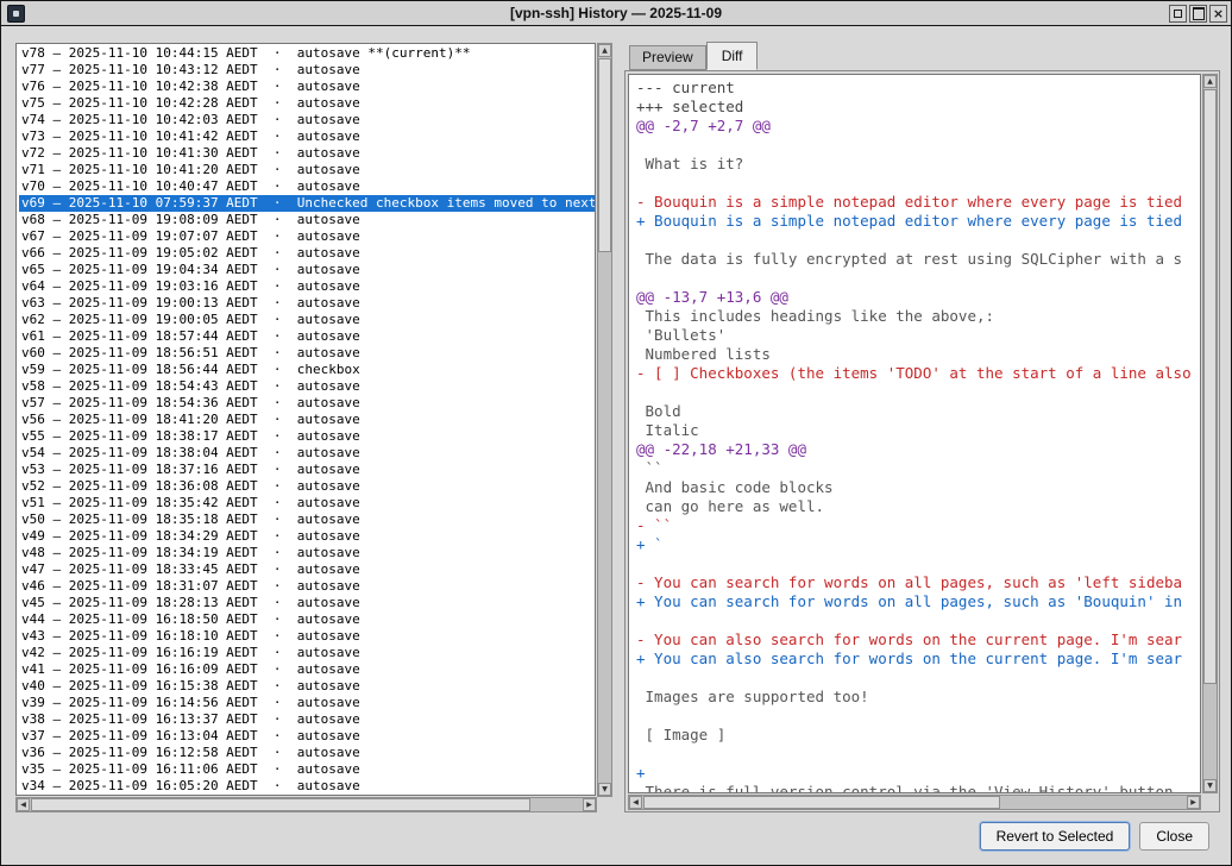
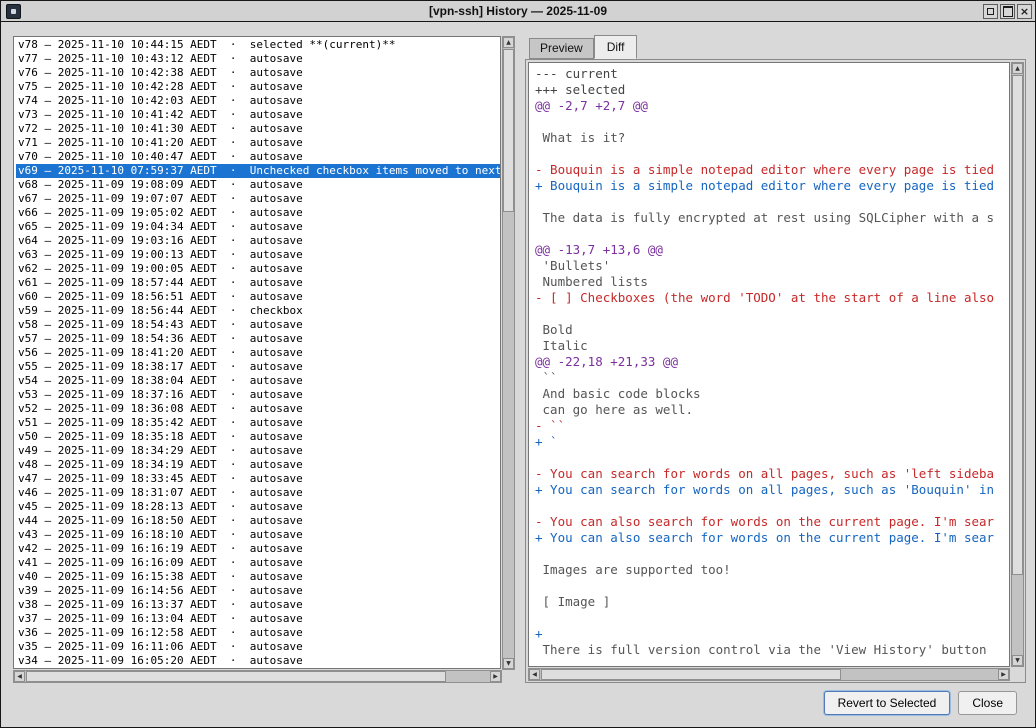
  [vpn-ssh] History — 2025-11-09
  ×
- v78 — 2025-11-10 10:44:15 AEDT · autosave **(current)**
+ v78 — 2025-11-10 10:44:15 AEDT · selected **(current)**
  v77 — 2025-11-10 10:43:12 AEDT · autosave
  v76 — 2025-11-10 10:42:38 AEDT · autosave
  v75 — 2025-11-10 10:42:28 AEDT · autosave
  v74 — 2025-11-10 10:42:03 AEDT · autosave
  v73 — 2025-11-10 10:41:42 AEDT · autosave
  v72 — 2025-11-10 10:41:30 AEDT · autosave
  v71 — 2025-11-10 10:41:20 AEDT · autosave
  v70 — 2025-11-10 10:40:47 AEDT · autosave
  v69 — 2025-11-10 07:59:37 AEDT · Unchecked checkbox items moved to next
  v68 — 2025-11-09 19:08:09 AEDT · autosave
  v67 — 2025-11-09 19:07:07 AEDT · autosave
  v66 — 2025-11-09 19:05:02 AEDT · autosave
  v65 — 2025-11-09 19:04:34 AEDT · autosave
  v64 — 2025-11-09 19:03:16 AEDT · autosave
  v63 — 2025-11-09 19:00:13 AEDT · autosave
  v62 — 2025-11-09 19:00:05 AEDT · autosave
  v61 — 2025-11-09 18:57:44 AEDT · autosave
  v60 — 2025-11-09 18:56:51 AEDT · autosave
  v59 — 2025-11-09 18:56:44 AEDT · checkbox
  v58 — 2025-11-09 18:54:43 AEDT · autosave
  v57 — 2025-11-09 18:54:36 AEDT · autosave
  v56 — 2025-11-09 18:41:20 AEDT · autosave
  v55 — 2025-11-09 18:38:17 AEDT · autosave
  v54 — 2025-11-09 18:38:04 AEDT · autosave
  v53 — 2025-11-09 18:37:16 AEDT · autosave
  v52 — 2025-11-09 18:36:08 AEDT · autosave
  v51 — 2025-11-09 18:35:42 AEDT · autosave
  v50 — 2025-11-09 18:35:18 AEDT · autosave
  v49 — 2025-11-09 18:34:29 AEDT · autosave
  v48 — 2025-11-09 18:34:19 AEDT · autosave
  v47 — 2025-11-09 18:33:45 AEDT · autosave
  v46 — 2025-11-09 18:31:07 AEDT · autosave
  v45 — 2025-11-09 18:28:13 AEDT · autosave
  v44 — 2025-11-09 16:18:50 AEDT · autosave
  v43 — 2025-11-09 16:18:10 AEDT · autosave
  v42 — 2025-11-09 16:16:19 AEDT · autosave
  v41 — 2025-11-09 16:16:09 AEDT · autosave
  v40 — 2025-11-09 16:15:38 AEDT · autosave
  v39 — 2025-11-09 16:14:56 AEDT · autosave
  v38 — 2025-11-09 16:13:37 AEDT · autosave
  v37 — 2025-11-09 16:13:04 AEDT · autosave
  v36 — 2025-11-09 16:12:58 AEDT · autosave
  v35 — 2025-11-09 16:11:06 AEDT · autosave
  v34 — 2025-11-09 16:05:20 AEDT · autosave
  Preview
  Diff
  --- current
  +++ selected
  @@ -2,7 +2,7 @@
  What is it?
  - Bouquin is a simple notepad editor where every page is tied
  + Bouquin is a simple notepad editor where every page is tied
  The data is fully encrypted at rest using SQLCipher with a s
  @@ -13,7 +13,6 @@
- This includes headings like the above,:
  'Bullets'
  Numbered lists
- - [ ] Checkboxes (the items 'TODO' at the start of a line also
+ - [ ] Checkboxes (the word 'TODO' at the start of a line also
  Bold
  Italic
  @@ -22,18 +21,33 @@
  ``
  And basic code blocks
  can go here as well.
  - ``
  + `
  - You can search for words on all pages, such as 'left sideba
  + You can search for words on all pages, such as 'Bouquin' in
  - You can also search for words on the current page. I'm sear
  + You can also search for words on the current page. I'm sear
  Images are supported too!
  [ Image ]
  +
  There is full version control via the 'View History' button
  Revert to Selected
  Close
